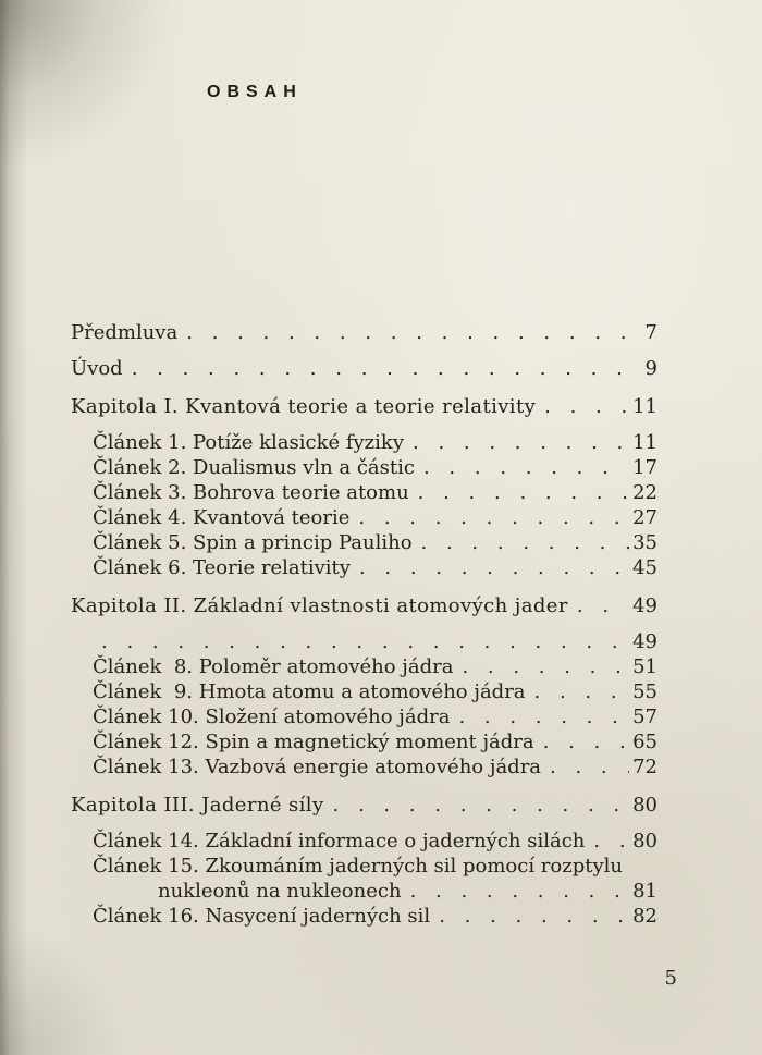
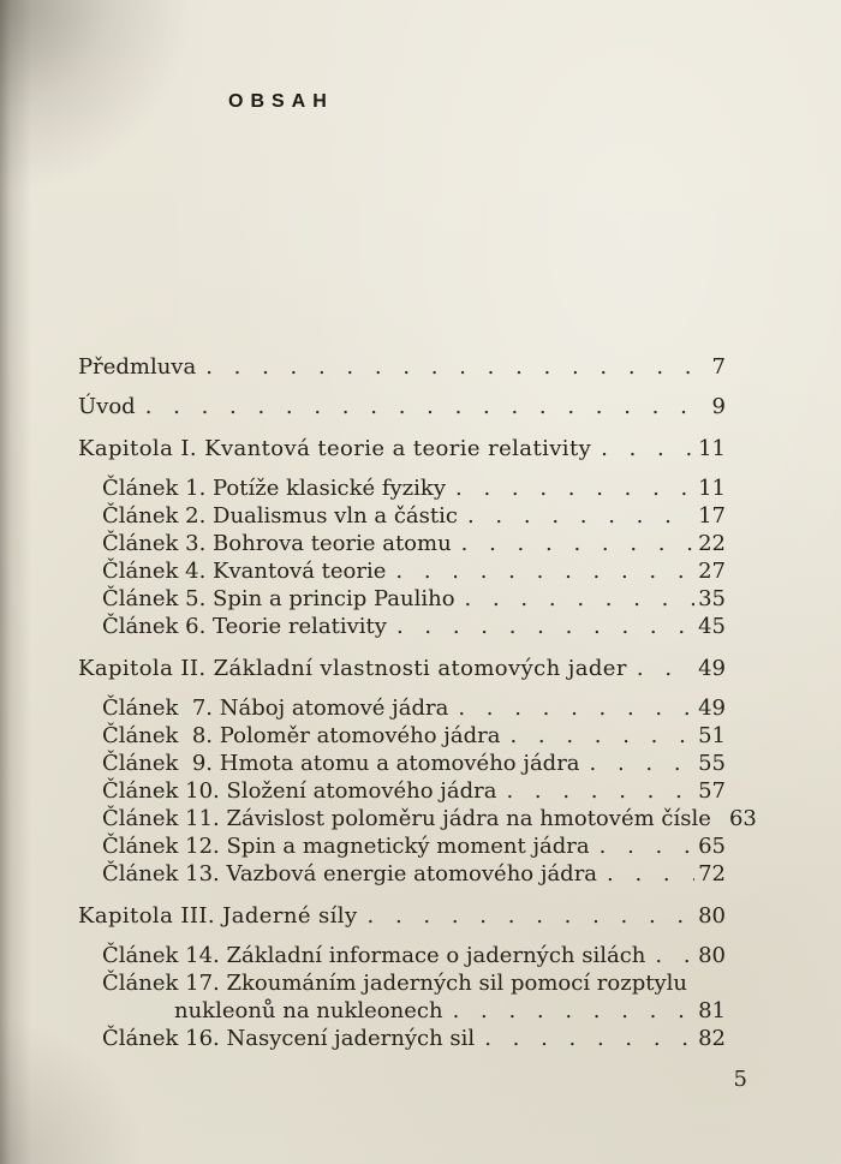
  OBSAH
  Předmluva
  7
  Úvod
  9
  Kapitola I. Kvantová teorie a teorie relativity
  11
  Článek 1. Potíže klasické fyziky
  11
  Článek 2. Dualismus vln a částic
  17
  Článek 3. Bohrova teorie atomu
  22
  Článek 4. Kvantová teorie
  27
  Článek 5. Spin a princip Pauliho
  35
  Článek 6. Teorie relativity
  45
  Kapitola II. Základní vlastnosti atomových jader
  49
+ Článek 7. Náboj atomové jádra
  49
  Článek 8. Poloměr atomového jádra
  51
  Článek 9. Hmota atomu a atomového jádra
  55
  Článek 10. Složení atomového jádra
  57
+ Článek 11. Závislost poloměru jádra na hmotovém čísle
+ 63
  Článek 12. Spin a magnetický moment jádra
  65
  Článek 13. Vazbová energie atomového jádra
  72
  Kapitola III. Jaderné síly
  80
  Článek 14. Základní informace o jaderných silách
  80
- Článek 15. Zkoumáním jaderných sil pomocí rozptylu
+ Článek 17. Zkoumáním jaderných sil pomocí rozptylu
  nukleonů na nukleonech
  81
  Článek 16. Nasycení jaderných sil
  82
  5
